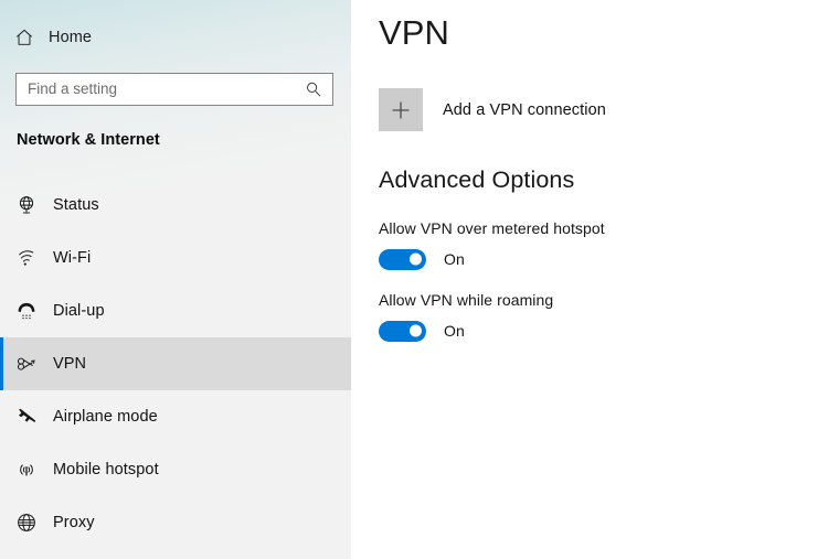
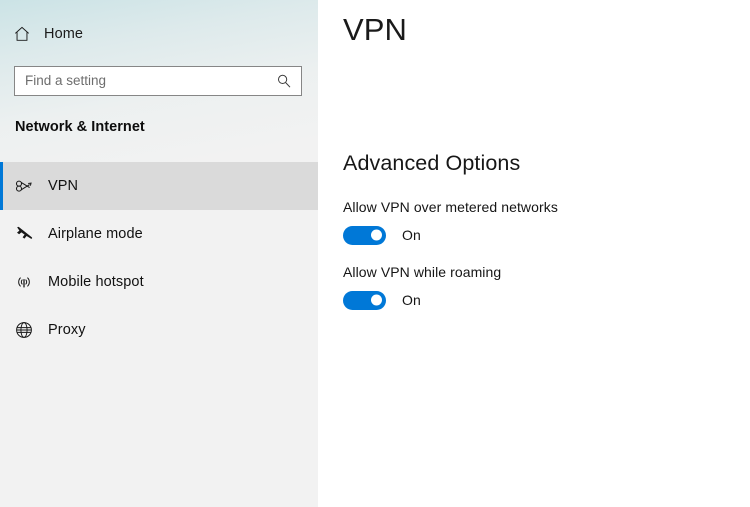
  Home
  Find a setting
  Network & Internet
- Status
- Wi-Fi
- Dial-up
  VPN
  Airplane mode
  Mobile hotspot
  Proxy
  VPN
- Add a VPN connection
  Advanced Options
- Allow VPN over metered hotspot
+ Allow VPN over metered networks
  On
  Allow VPN while roaming
  On
